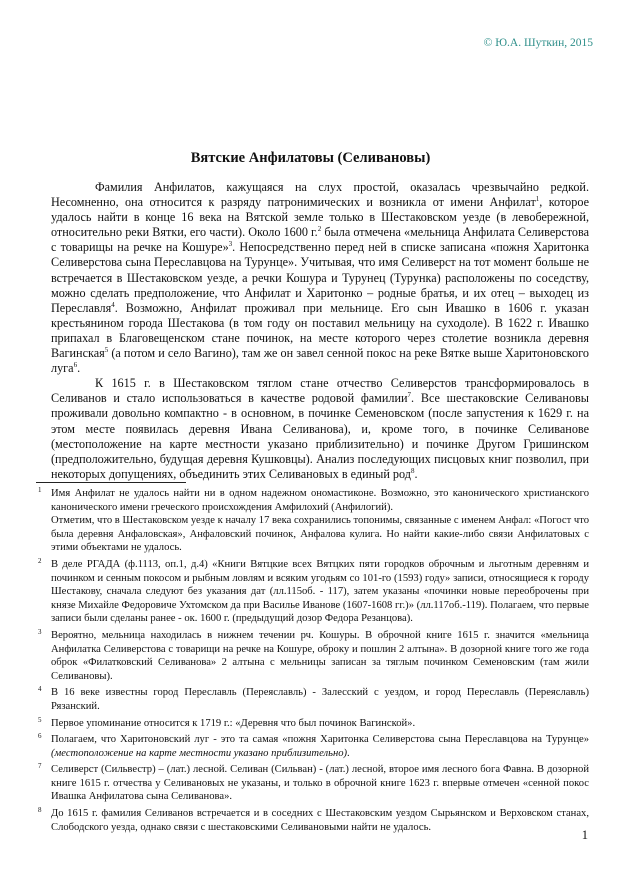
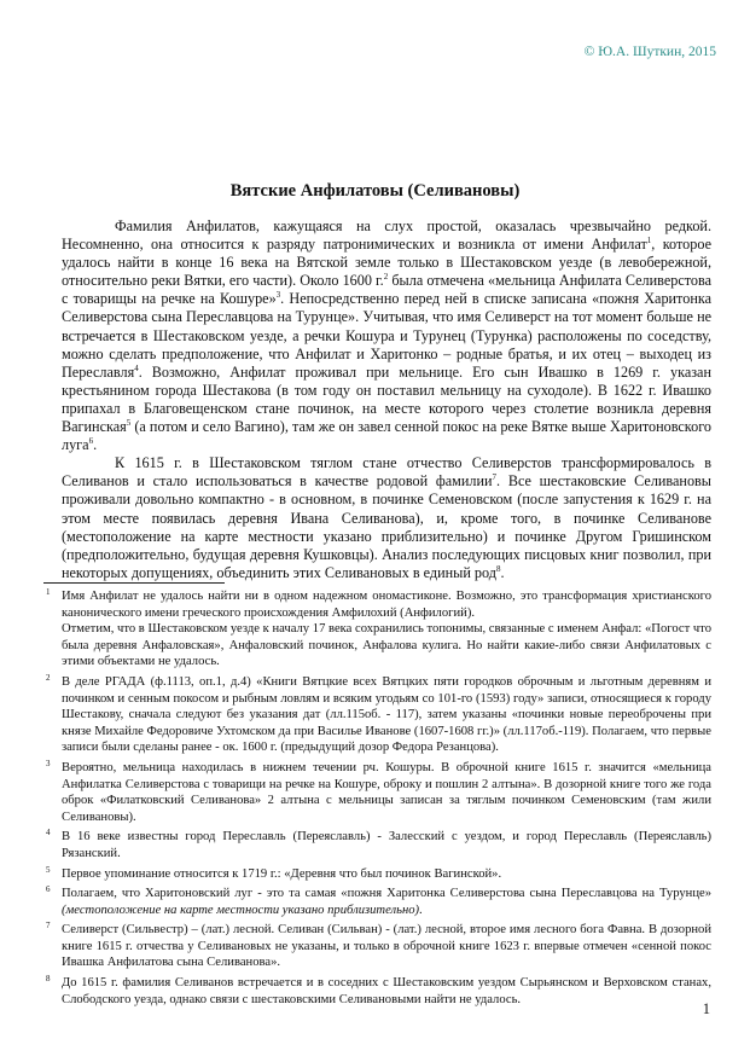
  © Ю.А. Шуткин, 2015
  Вятские Анфилатовы (Селивановы)
- Фамилия Анфилатов, кажущаяся на слух простой, оказалась чрезвычайно редкой. Несомненно, она относится к разряду патронимических и возникла от имени Анфилат1, которое удалось найти в конце 16 века на Вятской земле только в Шестаковском уезде (в левобережной, относительно реки Вятки, его части). Около 1600 г.2 была отмечена «мельница Анфилата Селиверстова с товарищы на речке на Кошуре»3. Непосредственно перед ней в списке записана «пожня Харитонка Селиверстова сына Переславцова на Турунце». Учитывая, что имя Селиверст на тот момент больше не встречается в Шестаковском уезде, а речки Кошура и Турунец (Турунка) расположены по соседству, можно сделать предположение, что Анфилат и Харитонко – родные братья, и их отец – выходец из Переславля4. Возможно, Анфилат проживал при мельнице. Его сын Ивашко в 1606 г. указан крестьянином города Шестакова (в том году он поставил мельницу на суходоле). В 1622 г. Ивашко припахал в Благовещенском стане починок, на месте которого через столетие возникла деревня Вагинская5 (а потом и село Вагино), там же он завел сенной покос на реке Вятке выше Харитоновского луга6.
+ Фамилия Анфилатов, кажущаяся на слух простой, оказалась чрезвычайно редкой. Несомненно, она относится к разряду патронимических и возникла от имени Анфилат1, которое удалось найти в конце 16 века на Вятской земле только в Шестаковском уезде (в левобережной, относительно реки Вятки, его части). Около 1600 г.2 была отмечена «мельница Анфилата Селиверстова с товарищы на речке на Кошуре»3. Непосредственно перед ней в списке записана «пожня Харитонка Селиверстова сына Переславцова на Турунце». Учитывая, что имя Селиверст на тот момент больше не встречается в Шестаковском уезде, а речки Кошура и Турунец (Турунка) расположены по соседству, можно сделать предположение, что Анфилат и Харитонко – родные братья, и их отец – выходец из Переславля4. Возможно, Анфилат проживал при мельнице. Его сын Ивашко в 1269 г. указан крестьянином города Шестакова (в том году он поставил мельницу на суходоле). В 1622 г. Ивашко припахал в Благовещенском стане починок, на месте которого через столетие возникла деревня Вагинская5 (а потом и село Вагино), там же он завел сенной покос на реке Вятке выше Харитоновского луга6.
  К 1615 г. в Шестаковском тяглом стане отчество Селиверстов трансформировалось в Селиванов и стало использоваться в качестве родовой фамилии7. Все шестаковские Селивановы проживали довольно компактно - в основном, в починке Семеновском (после запустения к 1629 г. на этом месте появилась деревня Ивана Селиванова), и, кроме того, в починке Селиванове (местоположение на карте местности указано приблизительно) и починке Другом Гришинском (предположительно, будущая деревня Кушковцы). Анализ последующих писцовых книг позволил, при некоторых допущениях, объединить этих Селивановых в единый род8.
  1
- Имя Анфилат не удалось найти ни в одном надежном ономастиконе. Возможно, это канонического христианского канонического имени греческого происхождения Амфилохий (Анфилогий).
+ Имя Анфилат не удалось найти ни в одном надежном ономастиконе. Возможно, это трансформация христианского канонического имени греческого происхождения Амфилохий (Анфилогий).
  Отметим, что в Шестаковском уезде к началу 17 века сохранились топонимы, связанные с именем Анфал: «Погост что была деревня Анфаловская», Анфаловский починок, Анфалова кулига. Но найти какие-либо связи Анфилатовых с этими объектами не удалось.
  2
  В деле РГАДА (ф.1113, оп.1, д.4) «Книги Вятцкие всех Вятцких пяти городков оброчным и льготным деревням и починком и сенным покосом и рыбным ловлям и всяким угодьям со 101-го (1593) году» записи, относящиеся к городу Шестакову, сначала следуют без указания дат (лл.115об. - 117), затем указаны «починки новые переоброчены при князе Михайле Федоровиче Ухтомском да при Василье Иванове (1607-1608 гг.)» (лл.117об.-119). Полагаем, что первые записи были сделаны ранее - ок. 1600 г. (предыдущий дозор Федора Резанцова).
  3
  Вероятно, мельница находилась в нижнем течении рч. Кошуры. В оброчной книге 1615 г. значится «мельница Анфилатка Селиверстова с товарищи на речке на Кошуре, оброку и пошлин 2 алтына». В дозорной книге того же года оброк «Филатковский Селиванова» 2 алтына с мельницы записан за тяглым починком Семеновским (там жили Селивановы).
  4
  В 16 веке известны город Переславль (Переяславль) - Залесский с уездом, и город Переславль (Переяславль) Рязанский.
  5
  Первое упоминание относится к 1719 г.: «Деревня что был починок Вагинской».
  6
  Полагаем, что Харитоновский луг - это та самая «пожня Харитонка Селиверстова сына Переславцова на Турунце» (местоположение на карте местности указано приблизительно).
  7
  Селиверст (Сильвестр) – (лат.) лесной. Селиван (Сильван) - (лат.) лесной, второе имя лесного бога Фавна. В дозорной книге 1615 г. отчества у Селивановых не указаны, и только в оброчной книге 1623 г. впервые отмечен «сенной покос Ивашка Анфилатова сына Селиванова».
  8
  До 1615 г. фамилия Селиванов встречается и в соседних с Шестаковским уездом Сырьянском и Верховском станах, Слободского уезда, однако связи с шестаковскими Селивановыми найти не удалось.
  1
